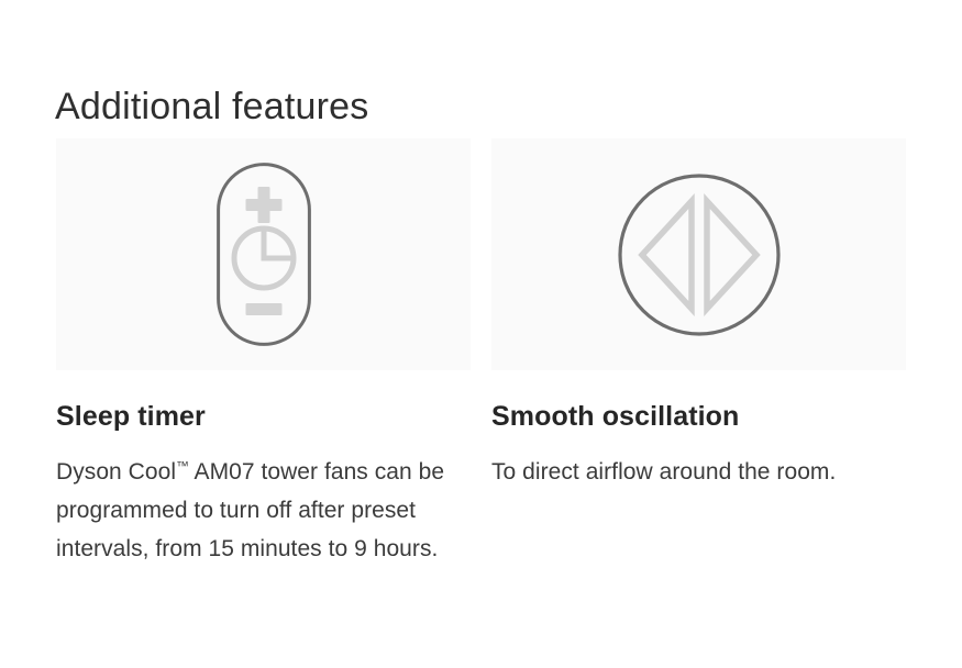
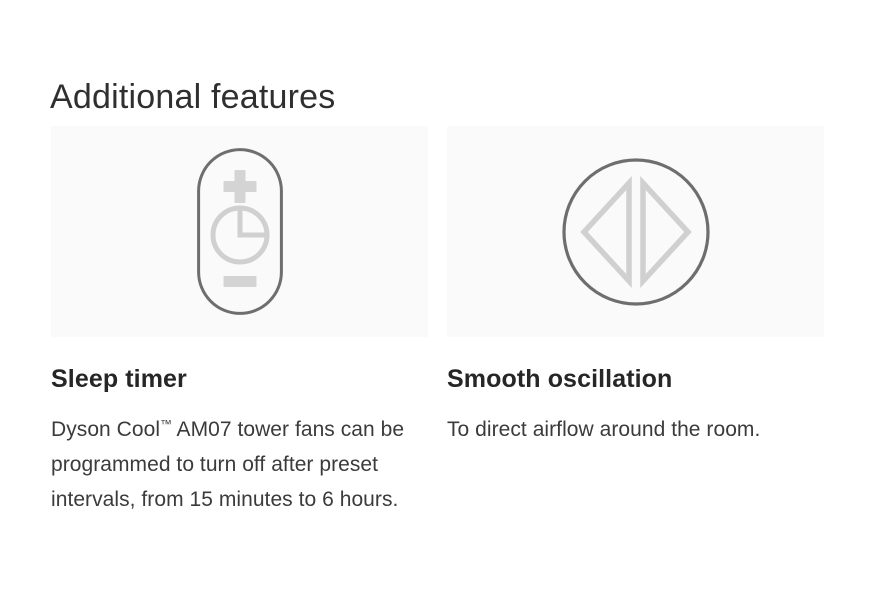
  Additional features
  Sleep timer
- Dyson Cool™ AM07 tower fans can be programmed to turn off after preset intervals, from 15 minutes to 9 hours.
+ Dyson Cool™ AM07 tower fans can be programmed to turn off after preset intervals, from 15 minutes to 6 hours.
  Smooth oscillation
  To direct airflow around the room.
